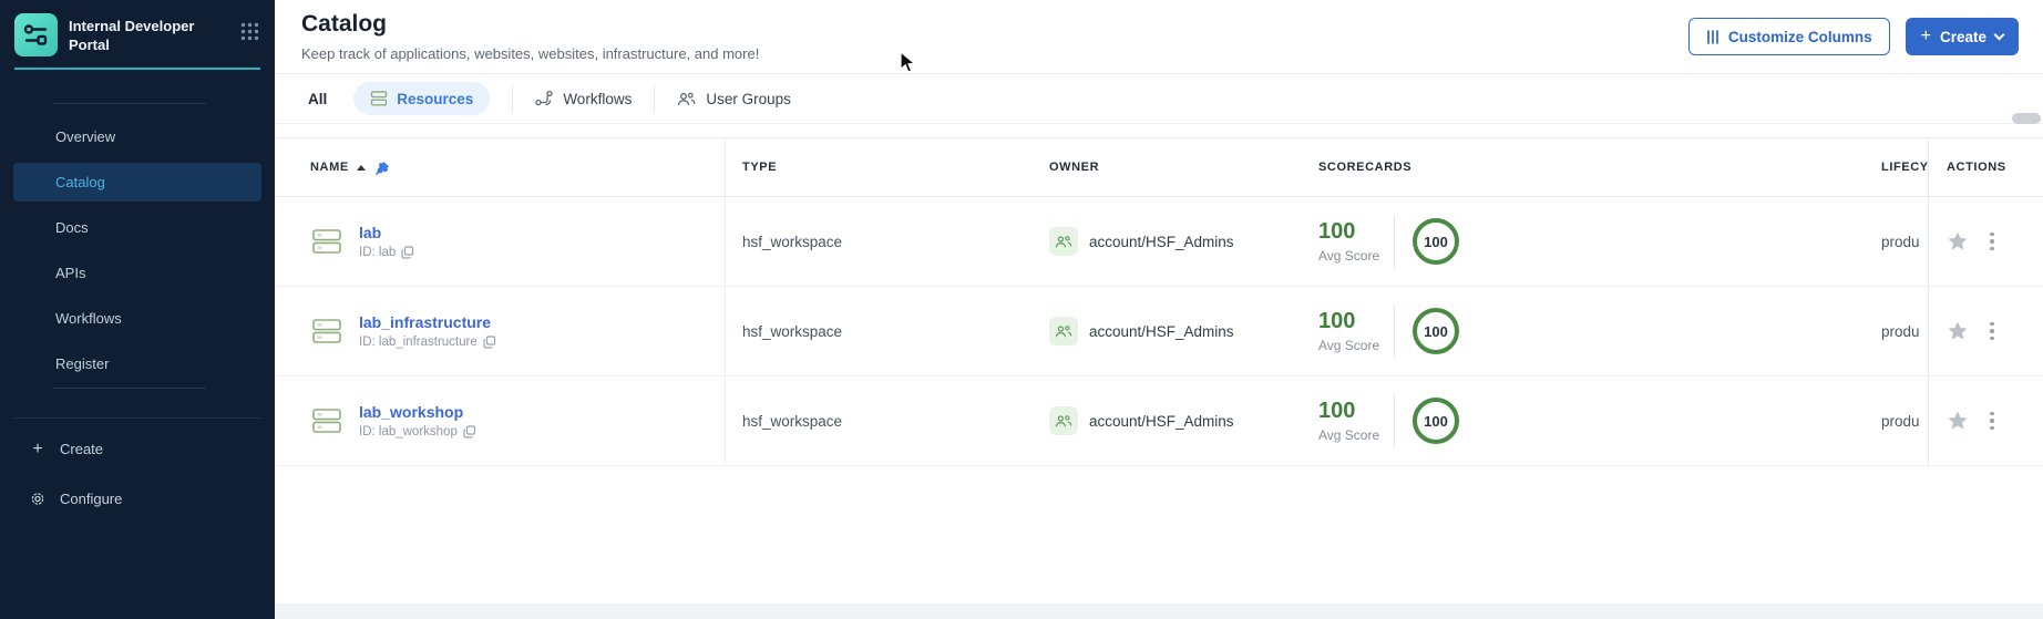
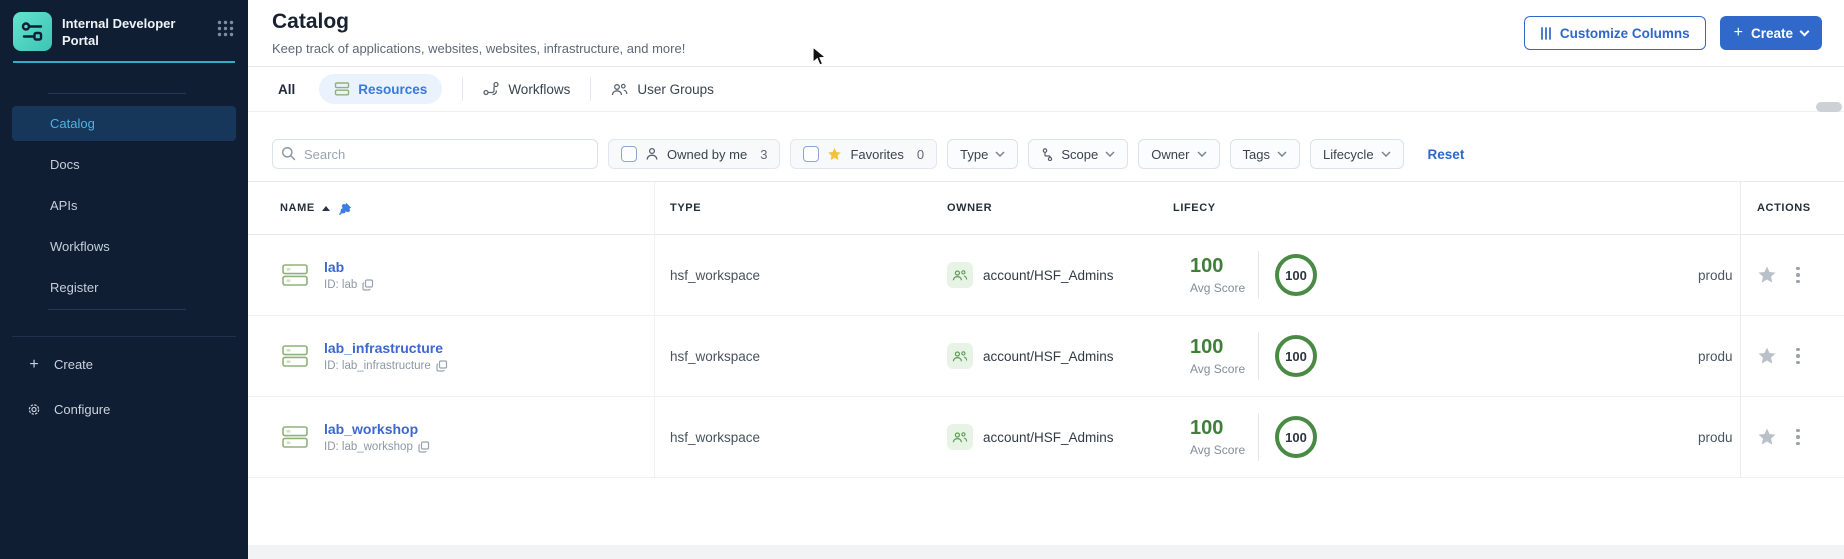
  Internal Developer Portal
- Overview
  Catalog
  Docs
  APIs
  Workflows
  Register
  +
  Create
  Configure
  Catalog
  Keep track of applications, websites, websites, infrastructure, and more!
  Customize Columns
  +
  Create
  All
  Resources
  Workflows
  User Groups
+ Search
+ Owned by me
+ 3
+ Favorites
+ 0
+ Type
+ Scope
+ Owner
+ Tags
+ Lifecycle
+ Reset
  NAME
  TYPE
  OWNER
- SCORECARDS
  LIFECY
  ACTIONS
  lab
  ID: lab
  hsf_workspace
  account/HSF_Admins
  100
  Avg Score
  100
  produ
  lab_infrastructure
  ID: lab_infrastructure
  hsf_workspace
  account/HSF_Admins
  100
  Avg Score
  100
  produ
  lab_workshop
  ID: lab_workshop
  hsf_workspace
  account/HSF_Admins
  100
  Avg Score
  100
  produ
